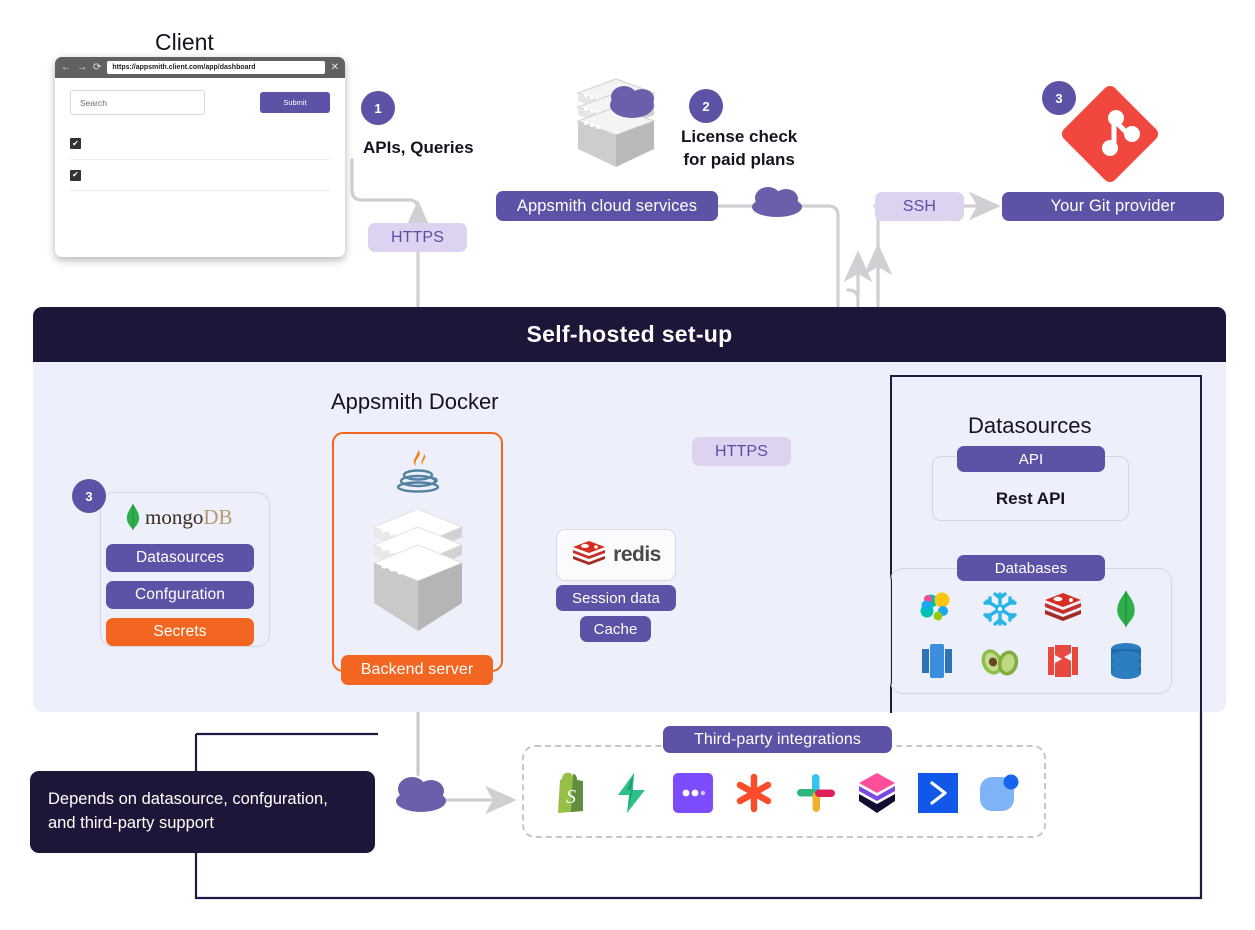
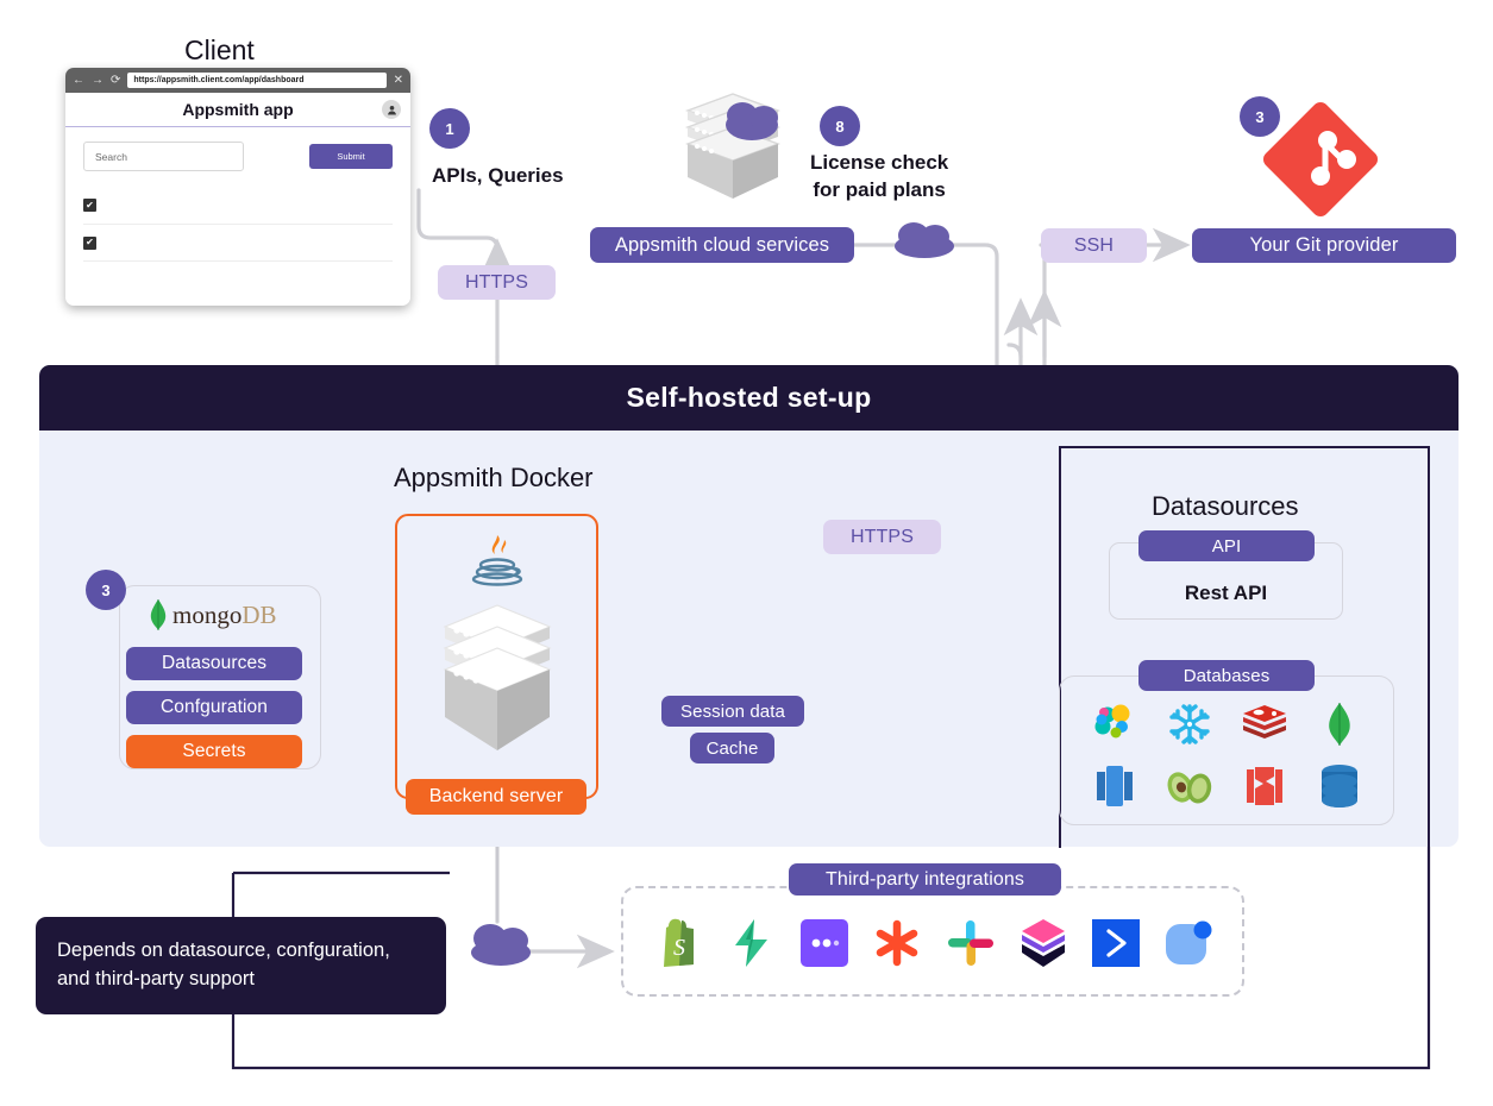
  Self-hosted set-up
  Client
  ←
  →
  ⟳
  ✕
+ Appsmith app
  Search
  Submit
  ✔
  ✔
  1
  APIs, Queries
  HTTPS
- 2
+ 8
  License check
  for paid plans
  Appsmith cloud services
  3
  SSH
  Your Git provider
  Appsmith Docker
  Backend server
  HTTPS
  3
  mongoDB
  Datasources
  Confguration
  Secrets
- redis
  Session data
  Cache
  Datasources
  Rest API
  API
  Databases
  Third-party integrations
  S
  Depends on datasource, confguration,
  and third-party support
